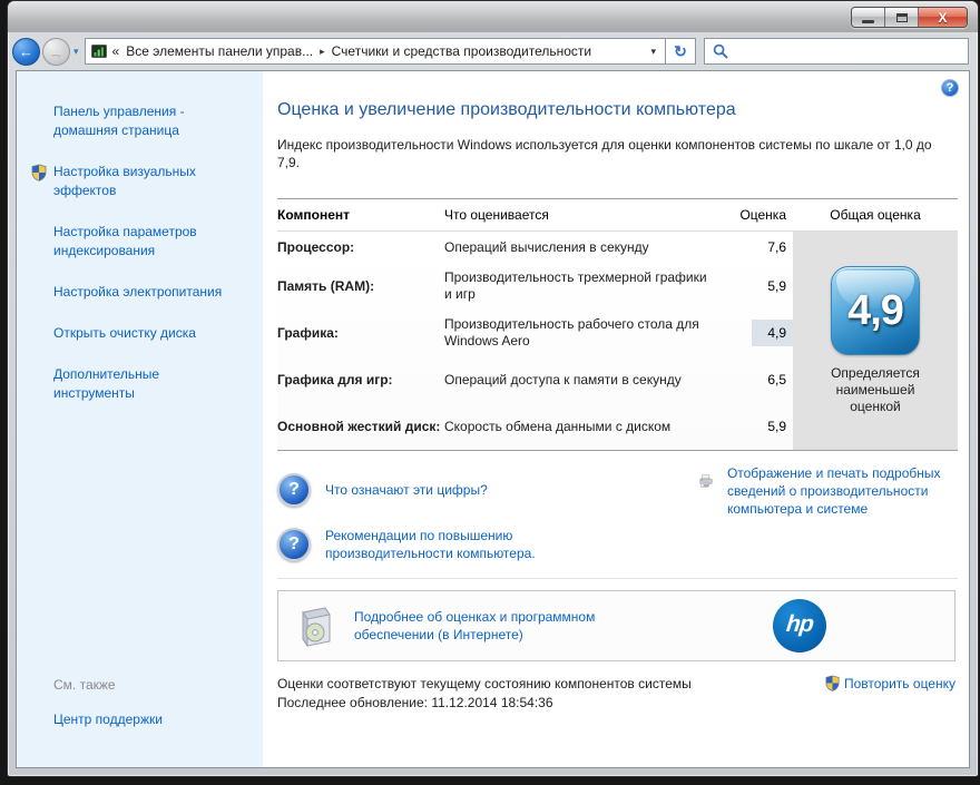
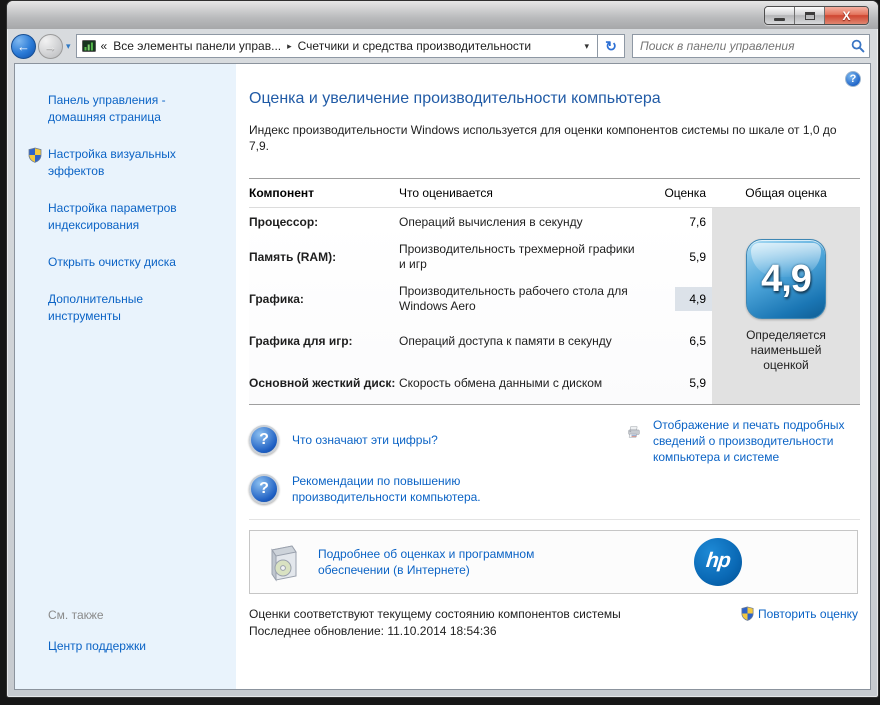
  X
  ←
  →
  ▾
  «
  Все элементы панели управ...
  ▸
  Счетчики и средства производительности
  ▾
  ↻
+ Поиск в панели управления
  Панель управления - домашняя страница
  Настройка визуальных эффектов
  Настройка параметров индексирования
- Настройка электропитания
  Открыть очистку диска
  Дополнительные инструменты
  См. также
  Центр поддержки
  ?
  Оценка и увеличение производительности компьютера
  Индекс производительности Windows используется для оценки компонентов системы по шкале от 1,0 до 7,9.
  Компонент
  Что оценивается
  Оценка
  Общая оценка
  Процессор:
  Операций вычисления в секунду
  7,6
  Память (RAM):
  Производительность трехмерной графики и игр
  5,9
  Графика:
  Производительность рабочего стола для Windows Aero
  4,9
  Графика для игр:
  Операций доступа к памяти в секунду
  6,5
  Основной жесткий диск:
  Скорость обмена данными с диском
  5,9
  4,9
  Определяется наименьшей оценкой
  ?
  Что означают эти цифры?
  ?
  Рекомендации по повышению производительности компьютера.
  Отображение и печать подробных сведений о производительности компьютера и системе
  Подробнее об оценках и программном обеспечении (в Интернете)
  Оценки соответствуют текущему состоянию компонентов системы
- Последнее обновление: 11.12.2014 18:54:36
+ Последнее обновление: 11.10.2014 18:54:36
  Повторить оценку
